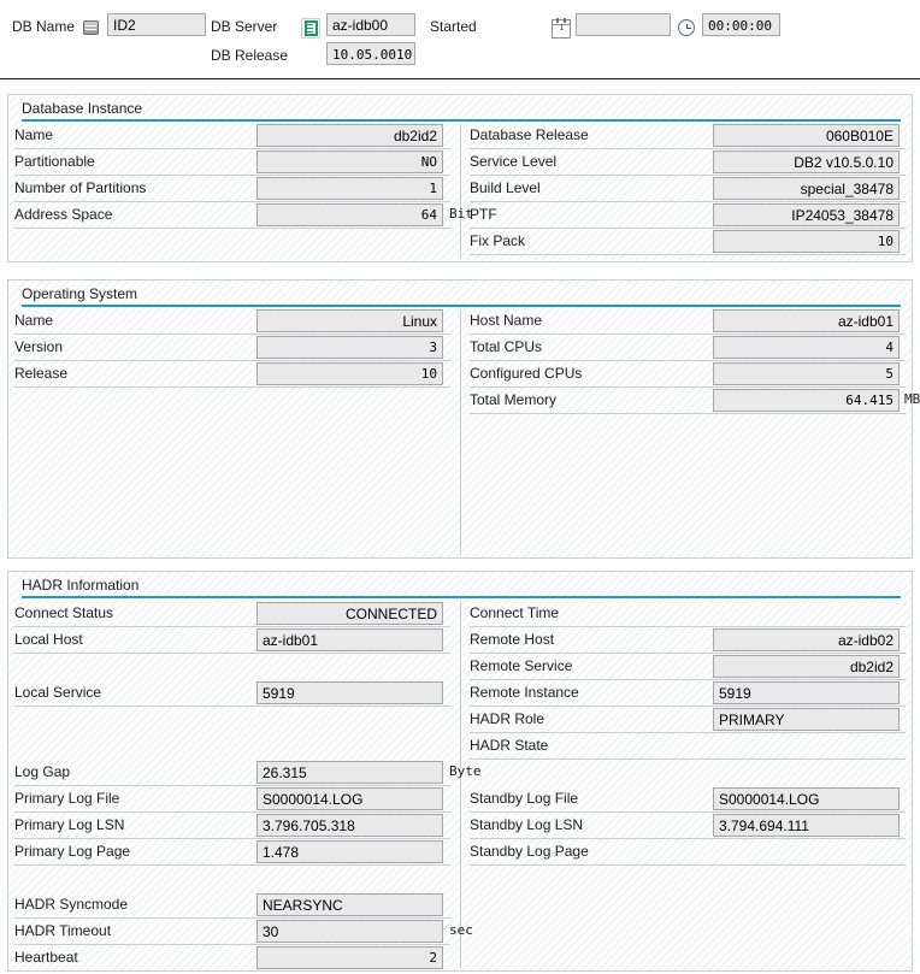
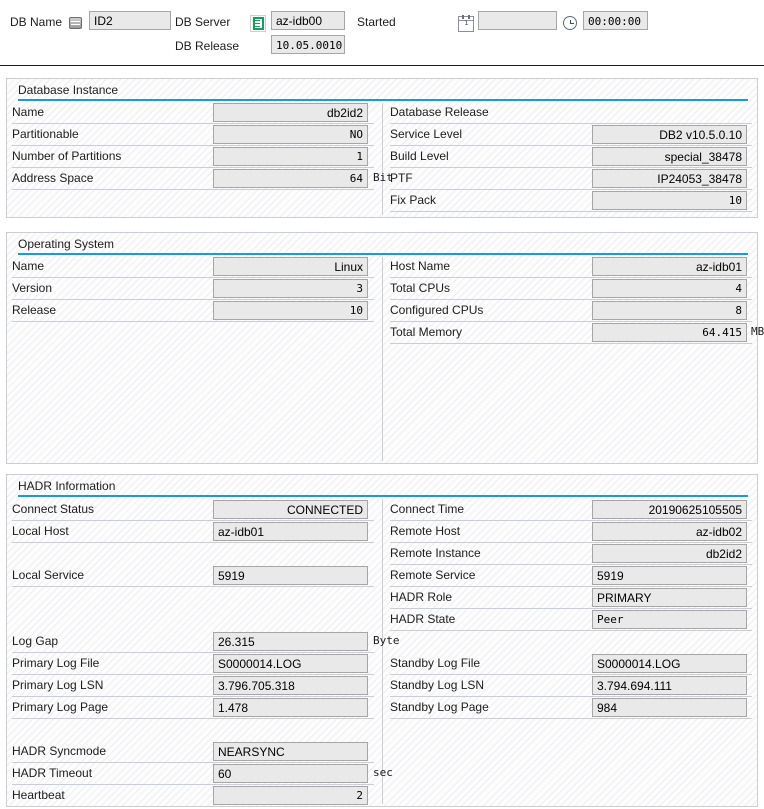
  DB Name
  ID2
  DB Server
  az-idb00
  DB Release
  10.05.0010
  Started
  00:00:00
  Database Instance
  Operating System
  HADR Information
  Name
  db2id2
  Partitionable
  NO
  Number of Partitions
  1
  Address Space
  64
  Bit
  Database Release
- 060B010E
  Service Level
  DB2 v10.5.0.10
  Build Level
  special_38478
  PTF
  IP24053_38478
  Fix Pack
  10
  Name
  Linux
  Version
  3
  Release
  10
  Host Name
  az-idb01
  Total CPUs
  4
  Configured CPUs
- 5
+ 8
  Total Memory
  64.415
  MB
  Connect Status
  CONNECTED
  Local Host
  az-idb01
  Local Service
  5919
  Log Gap
  26.315
  Byte
  Primary Log File
  S0000014.LOG
  Primary Log LSN
  3.796.705.318
  Primary Log Page
  1.478
  HADR Syncmode
  NEARSYNC
  HADR Timeout
- 30
+ 60
  sec
  Heartbeat
  2
  Connect Time
+ 20190625105505
  Remote Host
  az-idb02
- Remote Service
+ Remote Instance
  db2id2
- Remote Instance
+ Remote Service
  5919
  HADR Role
  PRIMARY
  HADR State
+ Peer
  Standby Log File
  S0000014.LOG
  Standby Log LSN
  3.794.694.111
  Standby Log Page
+ 984
